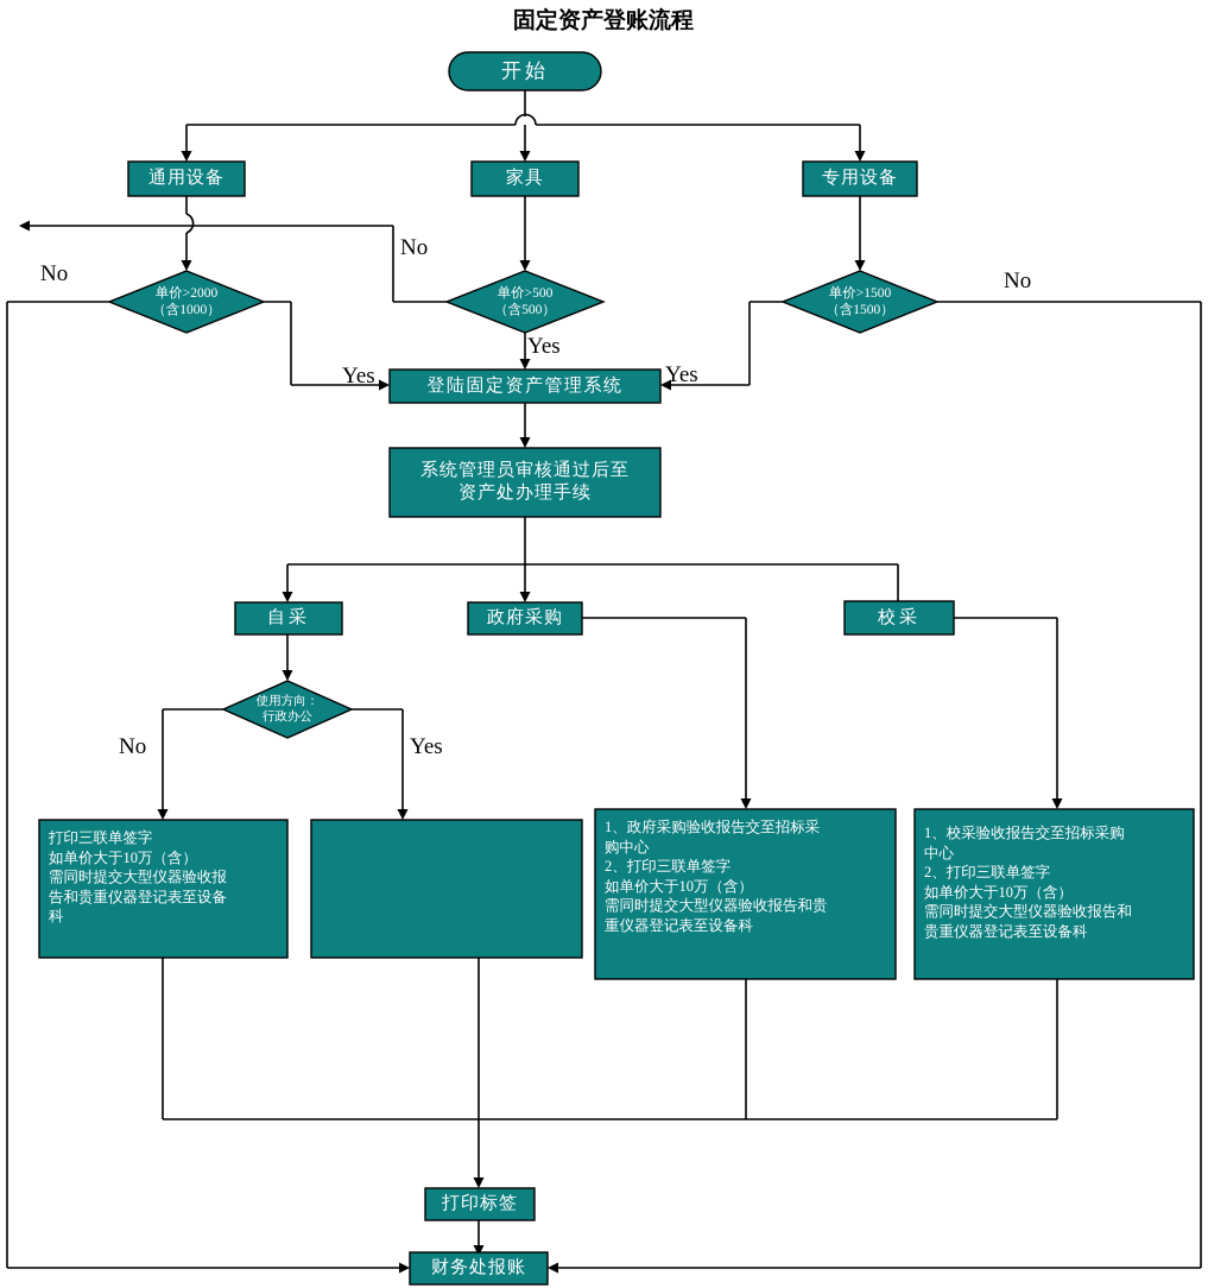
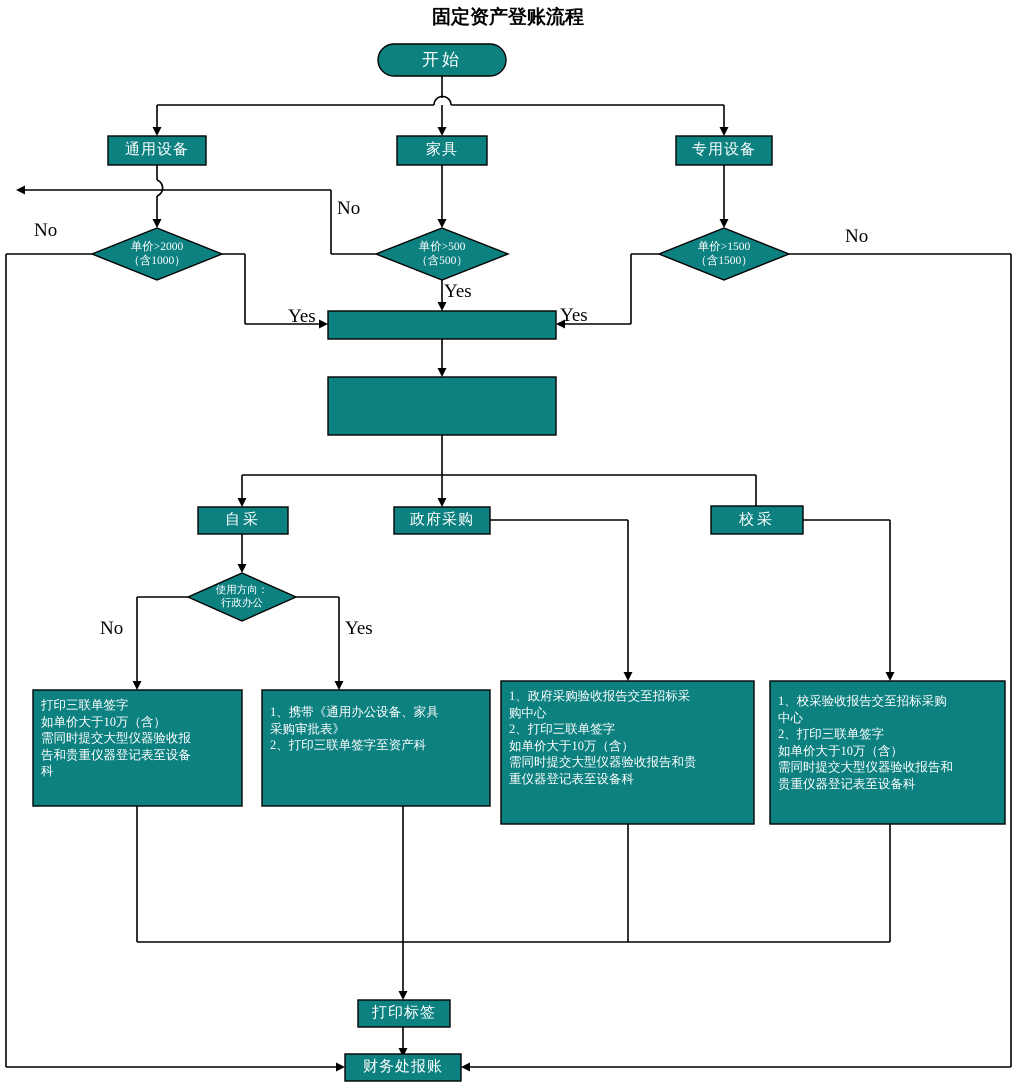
  固定资产登账流程
  开始
  通用设备
  家具
  专用设备
  单价>2000
  （含1000）
  单价>500
  （含500）
  单价>1500
  （含1500）
- 登陆固定资产管理系统
- 系统管理员审核通过后至
- 资产处办理手续
  自采
  政府采购
  校采
  使用方向：
  行政办公
  打印三联单签字
  如单价大于10万（含）
  需同时提交大型仪器验收报
  告和贵重仪器登记表至设备
  科
+ 1、携带《通用办公设备、家具
+ 采购审批表》
+ 2、打印三联单签字至资产科
  1、政府采购验收报告交至招标采
  购中心
  2、打印三联单签字
  如单价大于10万（含）
  需同时提交大型仪器验收报告和贵
  重仪器登记表至设备科
  1、校采验收报告交至招标采购
  中心
  2、打印三联单签字
  如单价大于10万（含）
  需同时提交大型仪器验收报告和
  贵重仪器登记表至设备科
  打印标签
  财务处报账
  No
  No
  No
  Yes
  Yes
  Yes
  No
  Yes
